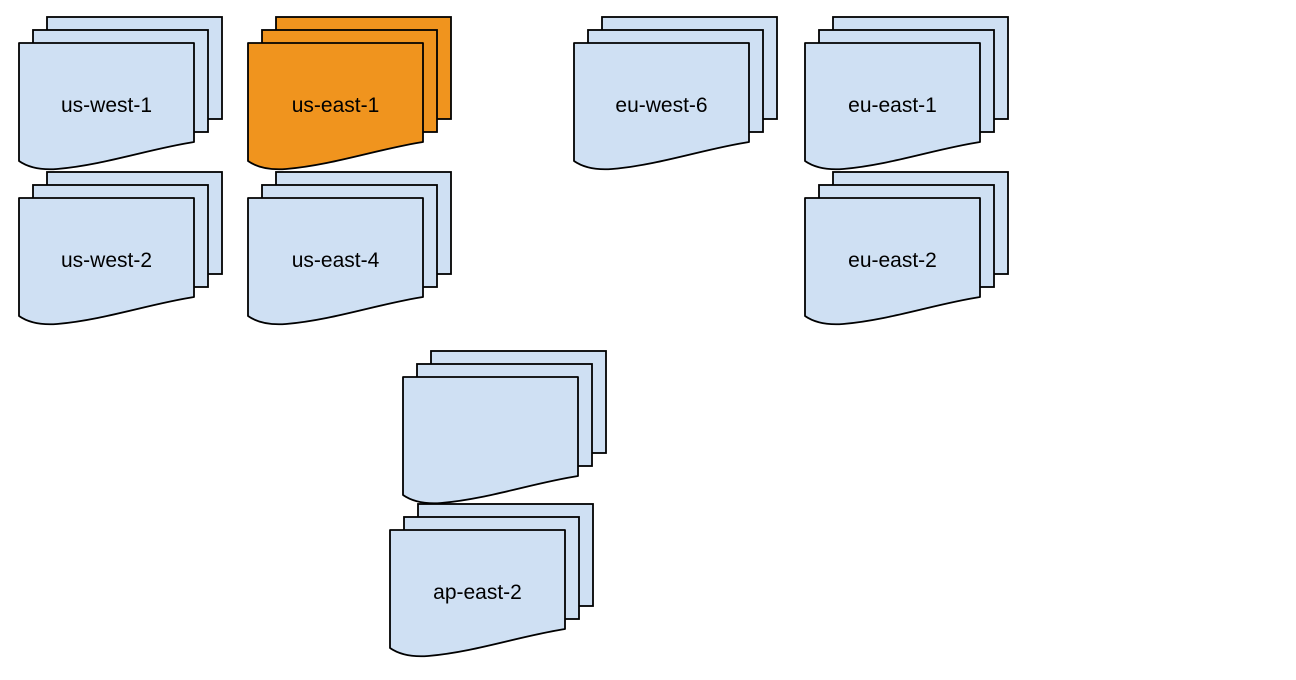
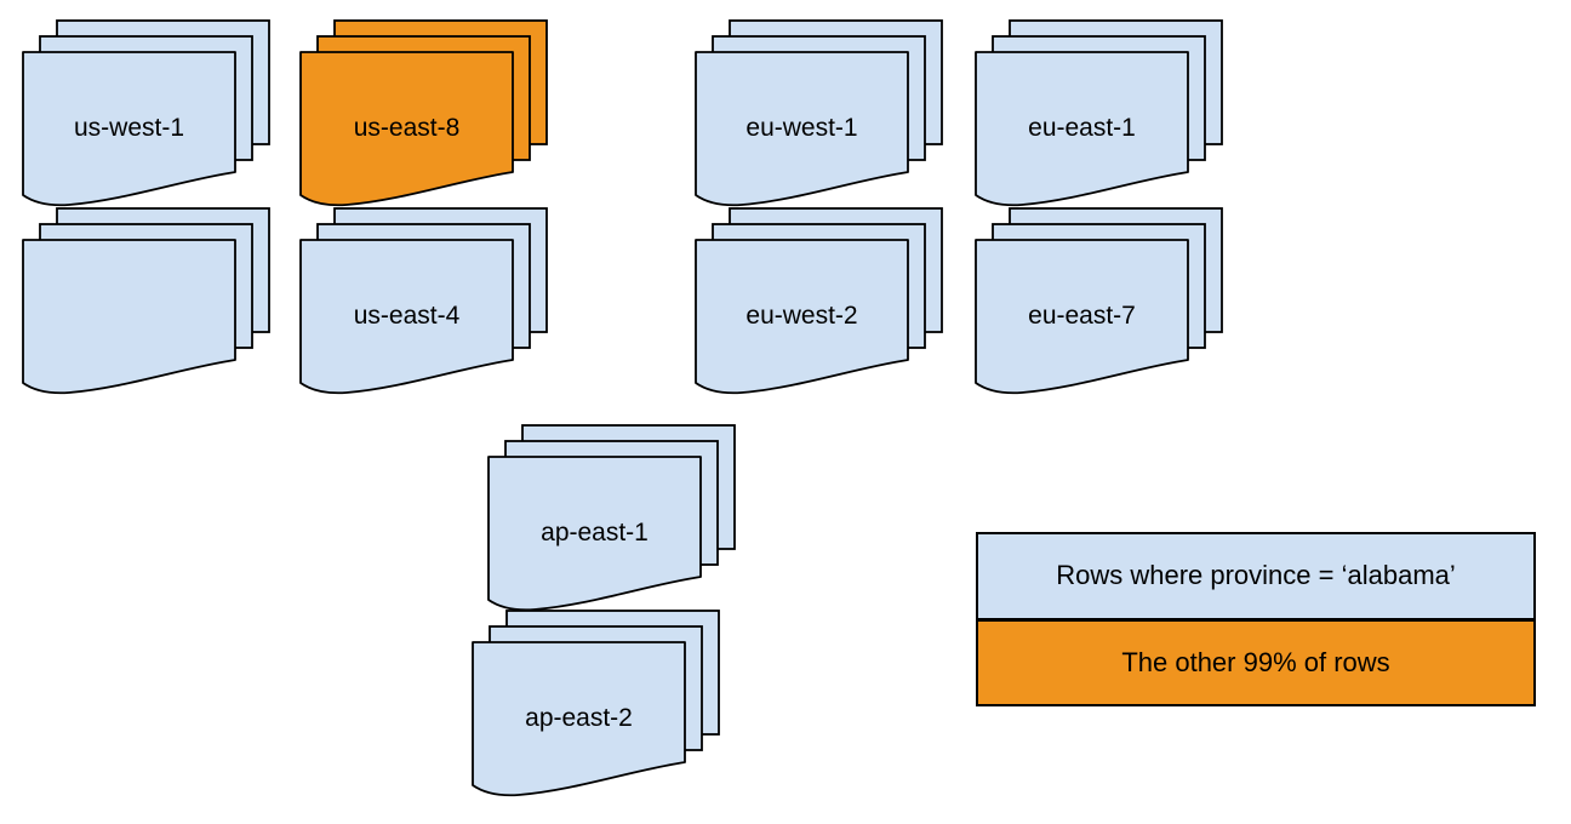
  us-west-1
- us-east-1
+ us-east-8
- eu-west-6
+ eu-west-1
  eu-east-1
- us-west-2
  us-east-4
+ eu-west-2
- eu-east-2
+ eu-east-7
+ ap-east-1
  ap-east-2
+ Rows where province = ‘alabama’
+ The other 99% of rows
